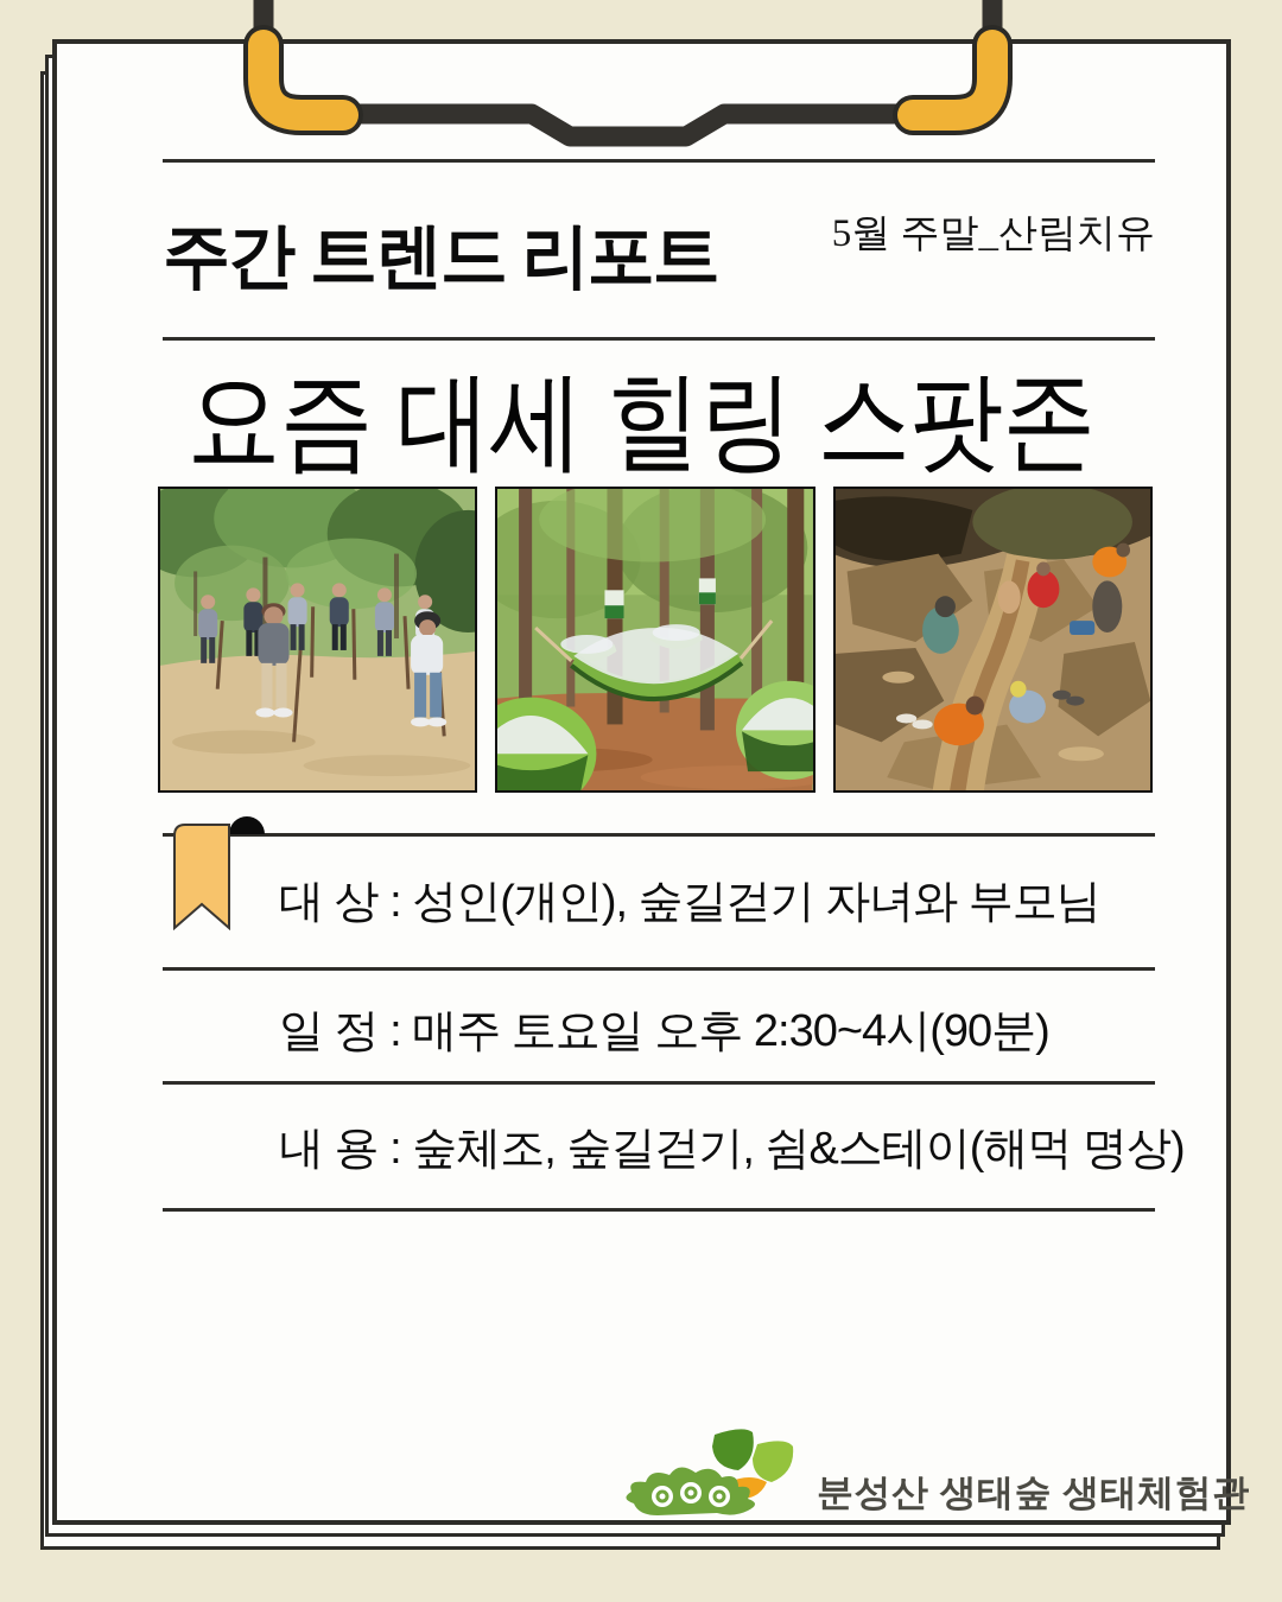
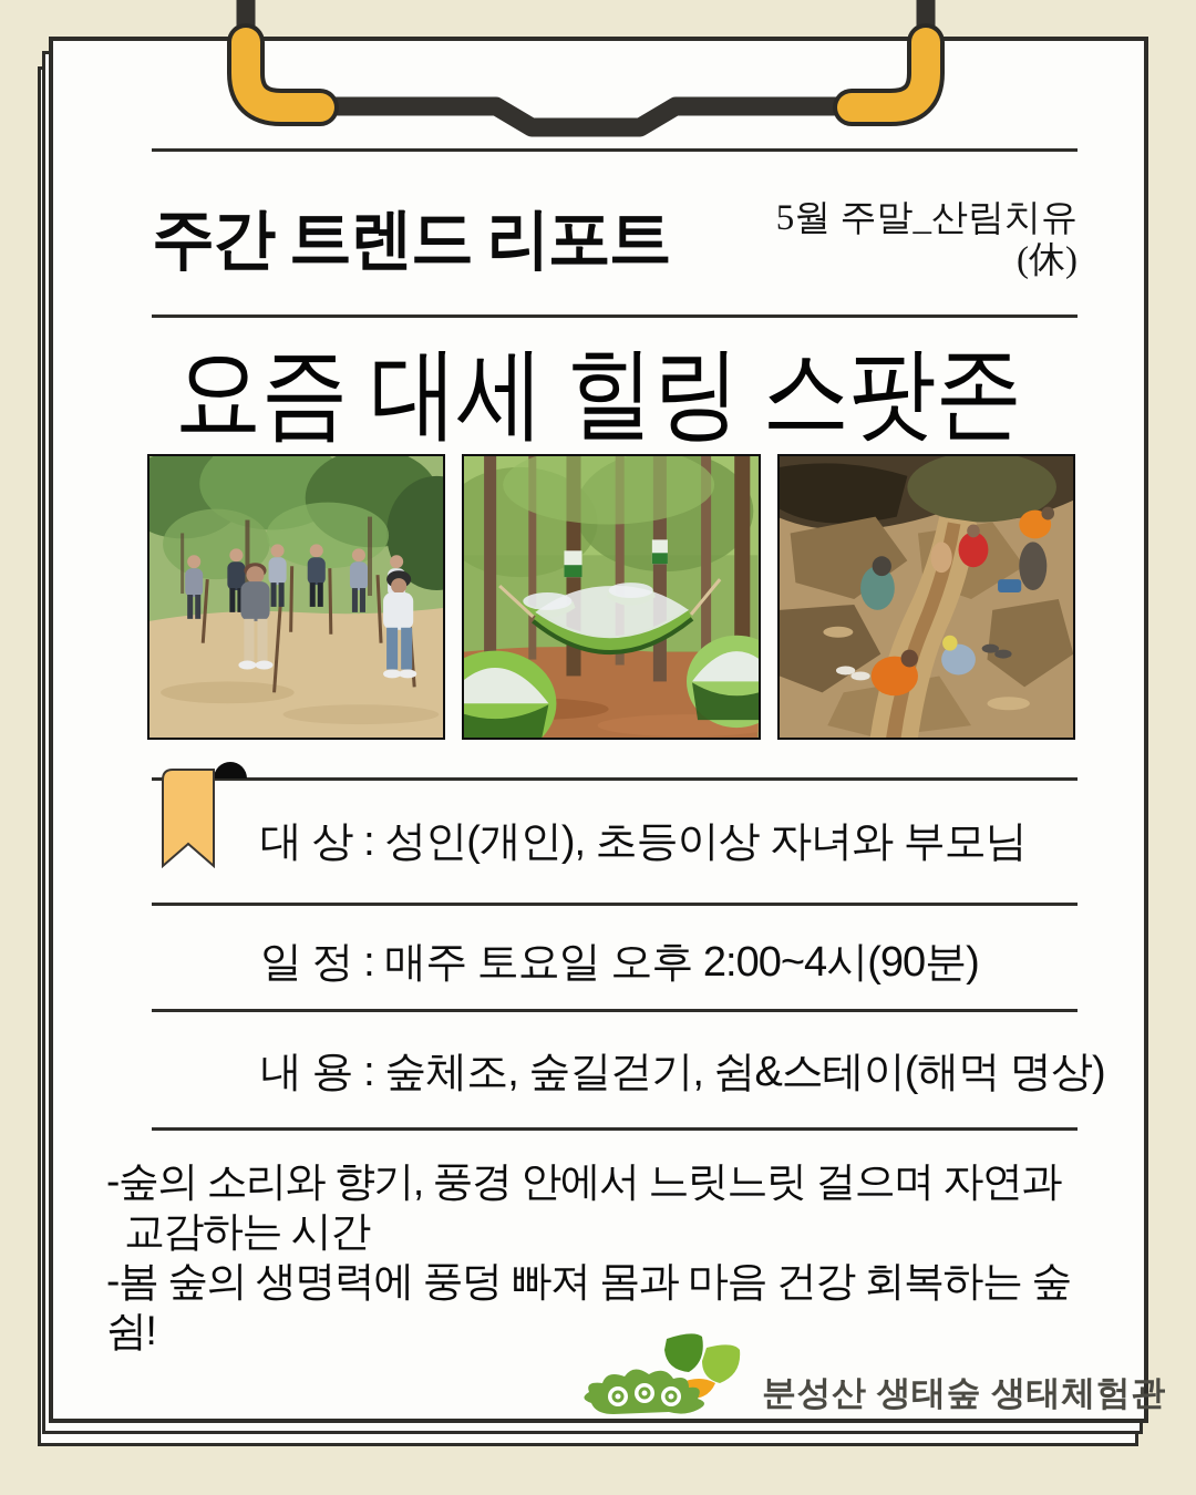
  주간 트렌드 리포트
  5월 주말_산림치유
+ (休)
  요즘 대세 힐링 스팟존
- 대 상 : 성인(개인), 숲길걷기 자녀와 부모님
+ 대 상 : 성인(개인), 초등이상 자녀와 부모님
- 일 정 : 매주 토요일 오후 2:30~4시(90분)
+ 일 정 : 매주 토요일 오후 2:00~4시(90분)
  내 용 : 숲체조, 숲길걷기, 쉼&스테이(해먹 명상)
+ -숲의 소리와 향기, 풍경 안에서 느릿느릿 걸으며 자연과
+ 교감하는 시간
+ -봄 숲의 생명력에 풍덩 빠져 몸과 마음 건강 회복하는 숲 쉼!
  분성산 생태숲 생태체험관
